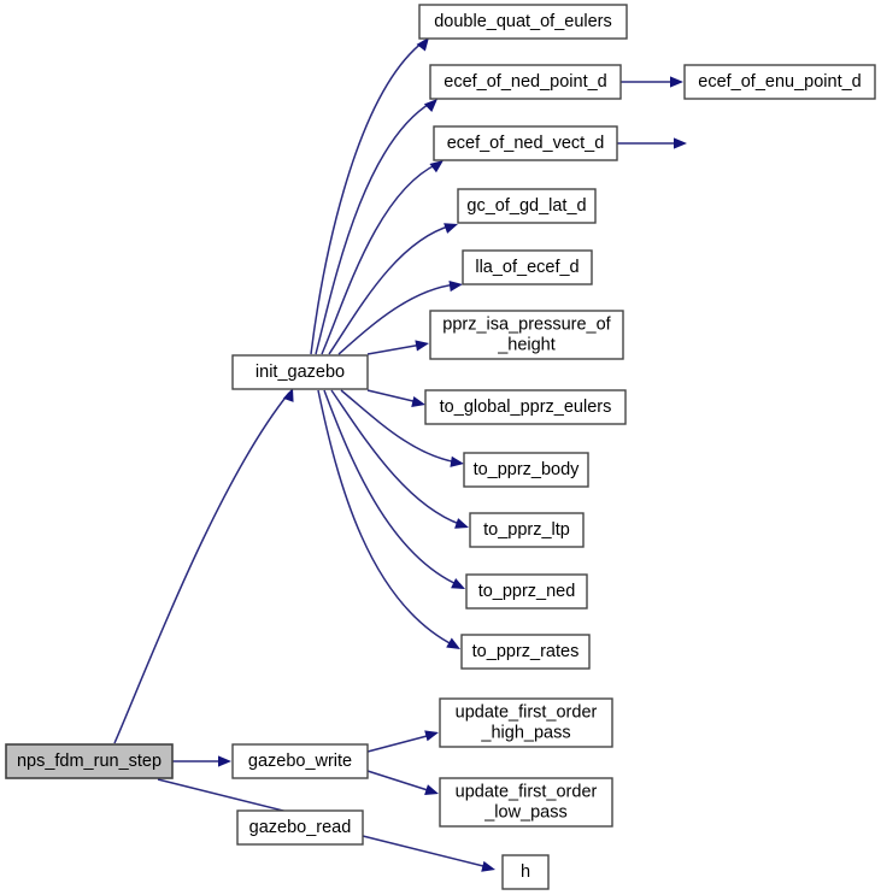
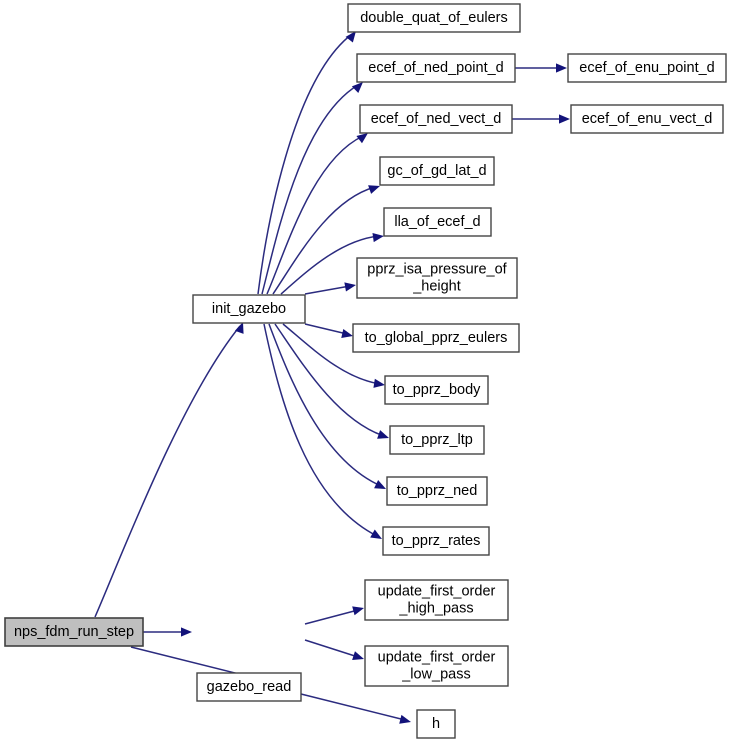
  nps_fdm_run_step
  init_gazebo
- gazebo_write
  gazebo_read
  double_quat_of_eulers
  ecef_of_ned_point_d
  ecef_of_ned_vect_d
  gc_of_gd_lat_d
  lla_of_ecef_d
  pprz_isa_pressure_of
  _height
  to_global_pprz_eulers
  to_pprz_body
  to_pprz_ltp
  to_pprz_ned
  to_pprz_rates
  ecef_of_enu_point_d
+ ecef_of_enu_vect_d
  update_first_order
  _high_pass
  update_first_order
  _low_pass
  h
